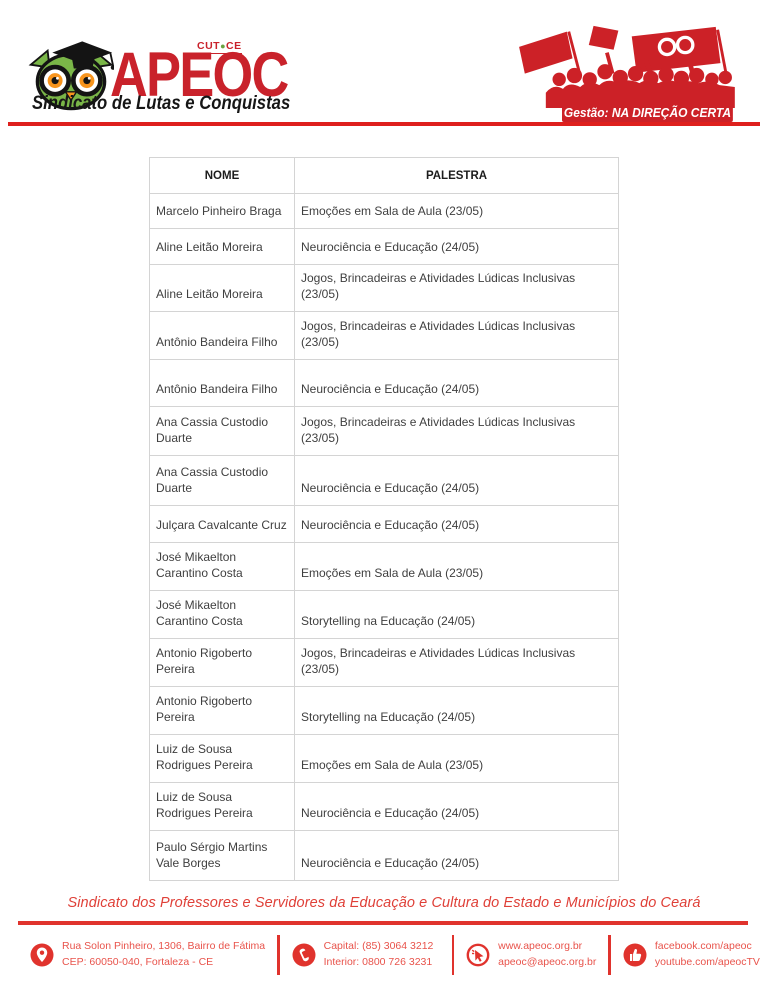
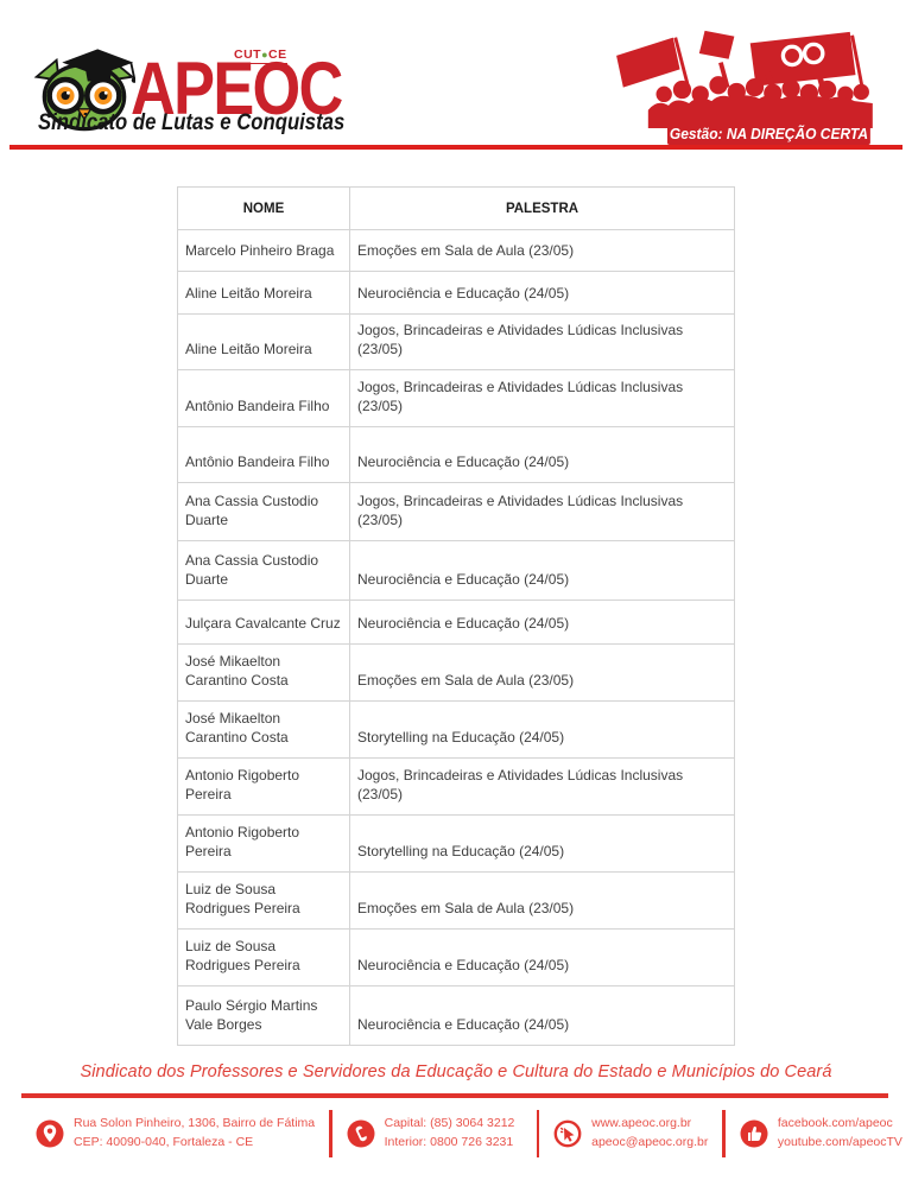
  CUT●CE
  APEOC
  Sindicato de Lutas e Conquistas
  Gestão: NA DIREÇÃO CERTA
  NOME	PALESTRA
  Marcelo Pinheiro Braga	Emoções em Sala de Aula (23/05)
  Aline Leitão Moreira	Neurociência e Educação (24/05)
  Aline Leitão Moreira	Jogos, Brincadeiras e Atividades Lúdicas Inclusivas (23/05)
  Antônio Bandeira Filho	Jogos, Brincadeiras e Atividades Lúdicas Inclusivas (23/05)
  Antônio Bandeira Filho	Neurociência e Educação (24/05)
  Ana Cassia Custodio Duarte	Jogos, Brincadeiras e Atividades Lúdicas Inclusivas (23/05)
  Ana Cassia Custodio Duarte	Neurociência e Educação (24/05)
  Julçara Cavalcante Cruz	Neurociência e Educação (24/05)
  José Mikaelton Carantino Costa	Emoções em Sala de Aula (23/05)
  José Mikaelton Carantino Costa	Storytelling na Educação (24/05)
  Antonio Rigoberto Pereira	Jogos, Brincadeiras e Atividades Lúdicas Inclusivas (23/05)
  Antonio Rigoberto Pereira	Storytelling na Educação (24/05)
  Luiz de Sousa Rodrigues Pereira	Emoções em Sala de Aula (23/05)
  Luiz de Sousa Rodrigues Pereira	Neurociência e Educação (24/05)
  Paulo Sérgio Martins Vale Borges	Neurociência e Educação (24/05)
  Sindicato dos Professores e Servidores da Educação e Cultura do Estado e Municípios do Ceará
  Rua Solon Pinheiro, 1306, Bairro de Fátima
- CEP: 60050-040, Fortaleza - CE
+ CEP: 40090-040, Fortaleza - CE
  Capital: (85) 3064 3212
  Interior: 0800 726 3231
  www.apeoc.org.br
  apeoc@apeoc.org.br
  facebook.com/apeoc
  youtube.com/apeocTV
